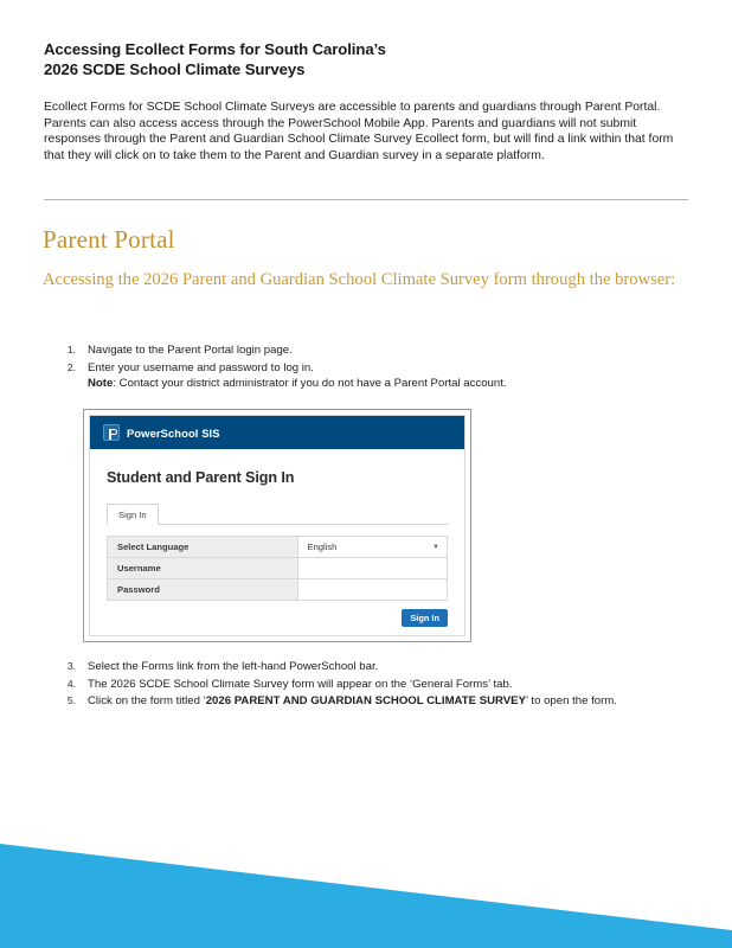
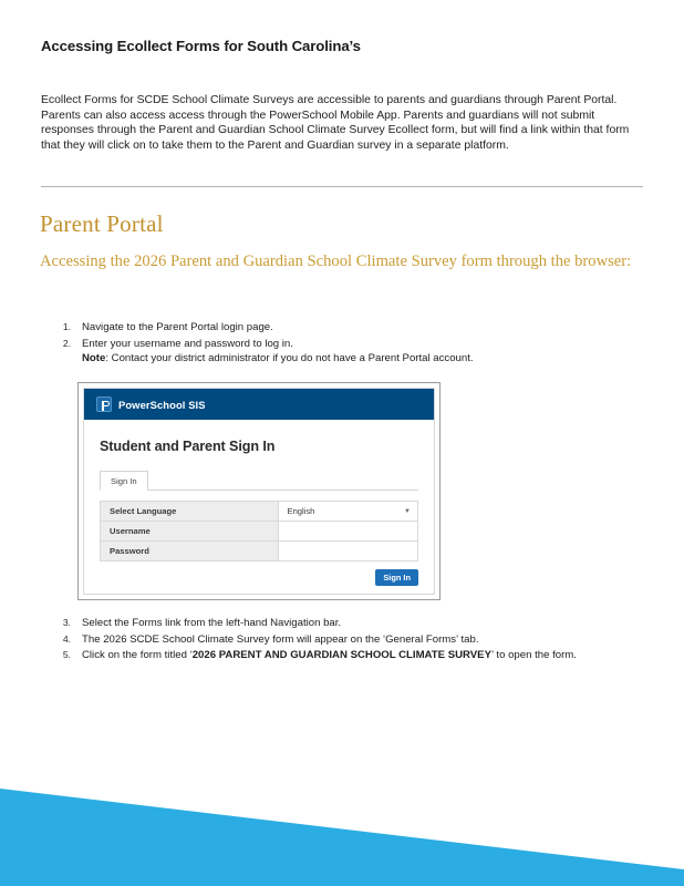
  Accessing Ecollect Forms for South Carolina’s
- 2026 SCDE School Climate Surveys
  Ecollect Forms for SCDE School Climate Surveys are accessible to parents and guardians through Parent Portal. Parents can also access access through the PowerSchool Mobile App. Parents and guardians will not submit responses through the Parent and Guardian School Climate Survey Ecollect form, but will find a link within that form that they will click on to take them to the Parent and Guardian survey in a separate platform.
  Parent Portal
  Accessing the 2026 Parent and Guardian School Climate Survey form through the browser:
  1.
  Navigate to the Parent Portal login page.
  2.
  Enter your username and password to log in.
  Note: Contact your district administrator if you do not have a Parent Portal account.
  PowerSchool SIS
  Student and Parent Sign In
  Sign In
  Select Language	English
  Username
  Password
  Sign In
  3.
- Select the Forms link from the left-hand PowerSchool bar.
+ Select the Forms link from the left-hand Navigation bar.
  4.
  The 2026 SCDE School Climate Survey form will appear on the ‘General Forms’ tab.
  5.
  Click on the form titled ‘2026 PARENT AND GUARDIAN SCHOOL CLIMATE SURVEY’ to open the form.
